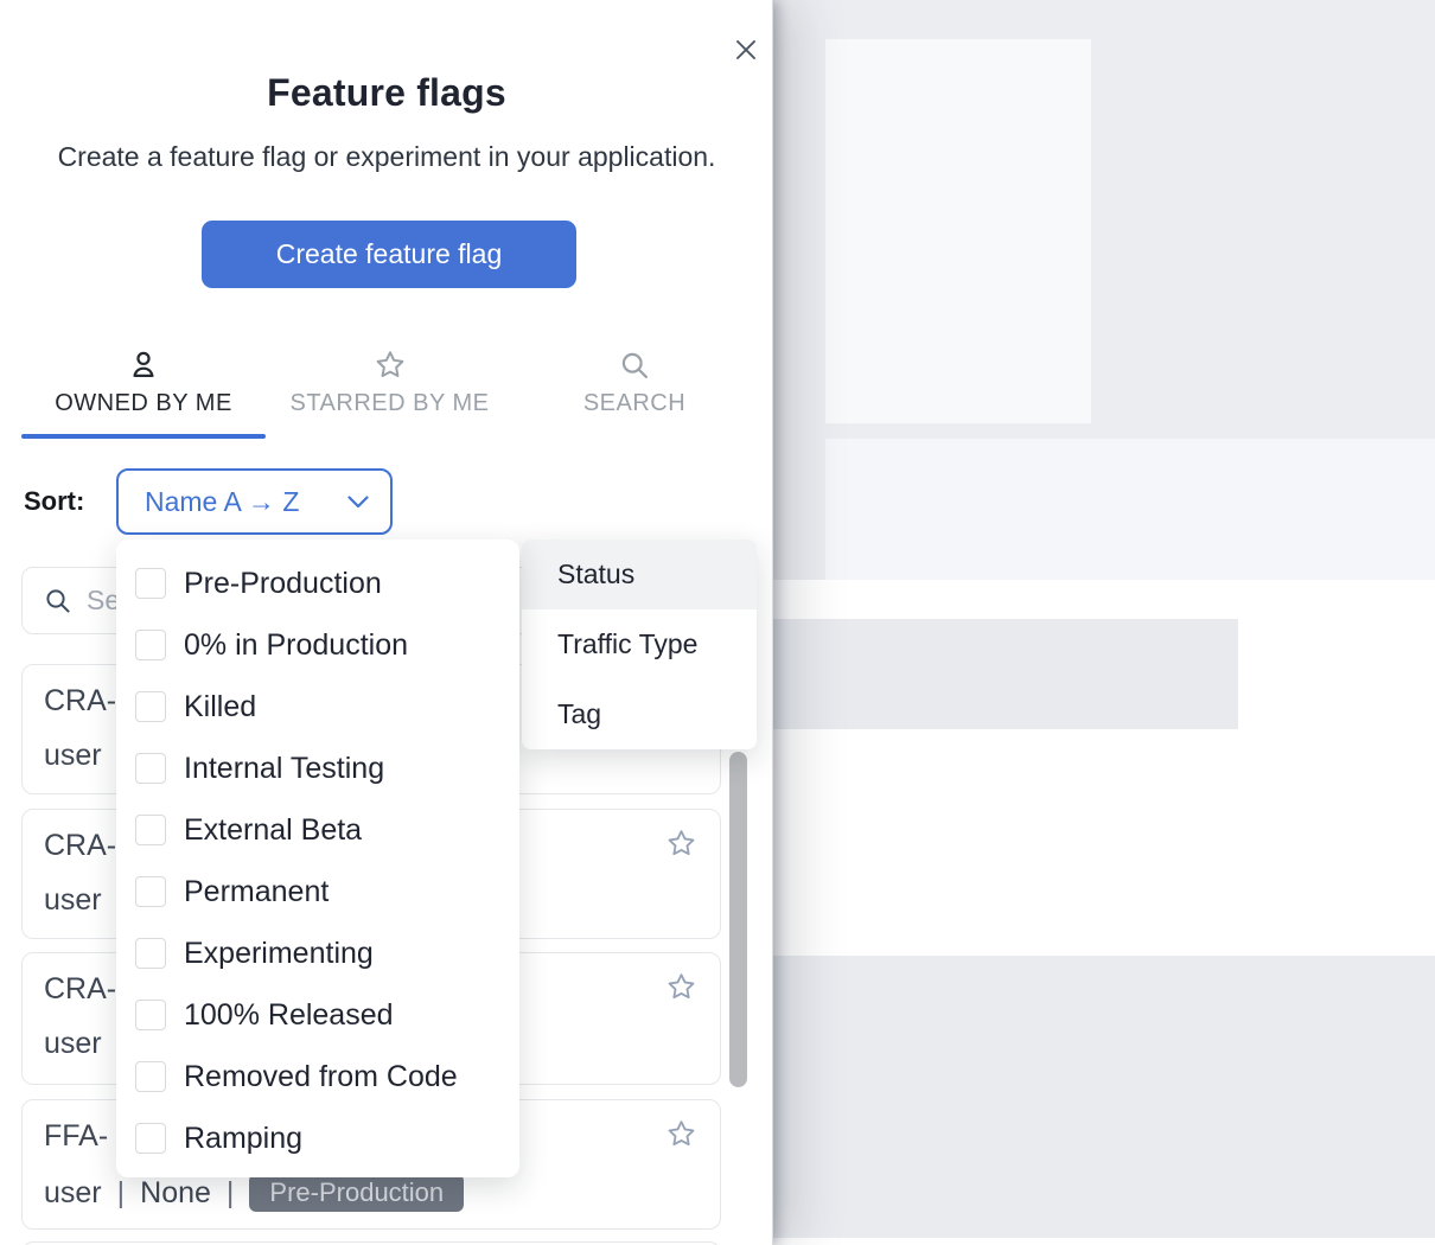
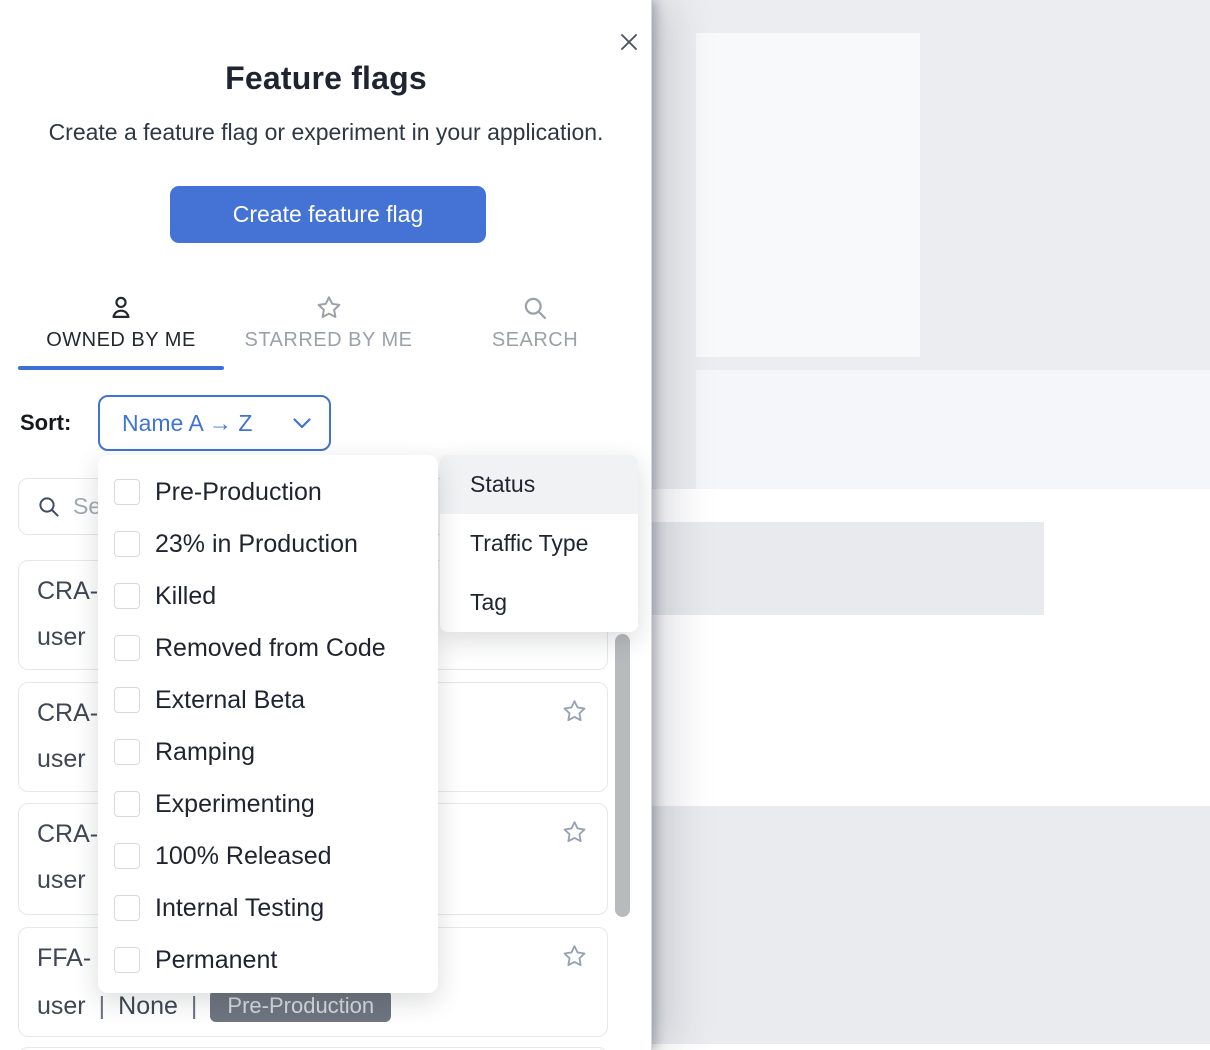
  Feature flags
  Create a feature flag or experiment in your application.
  Create feature flag
  OWNED BY ME
  STARRED BY ME
  SEARCH
  Sort:
  Name A → Z
  CRA-
  user
  CRA-
  user
  CRA-
  user
  FFA-
  user
  |
  None
  |
  Pre-Production
  Pre-Production
- 0% in Production
+ 23% in Production
  Killed
- Internal Testing
+ Removed from Code
  External Beta
- Permanent
+ Ramping
  Experimenting
  100% Released
- Removed from Code
+ Internal Testing
- Ramping
+ Permanent
  Status
  Traffic Type
  Tag
